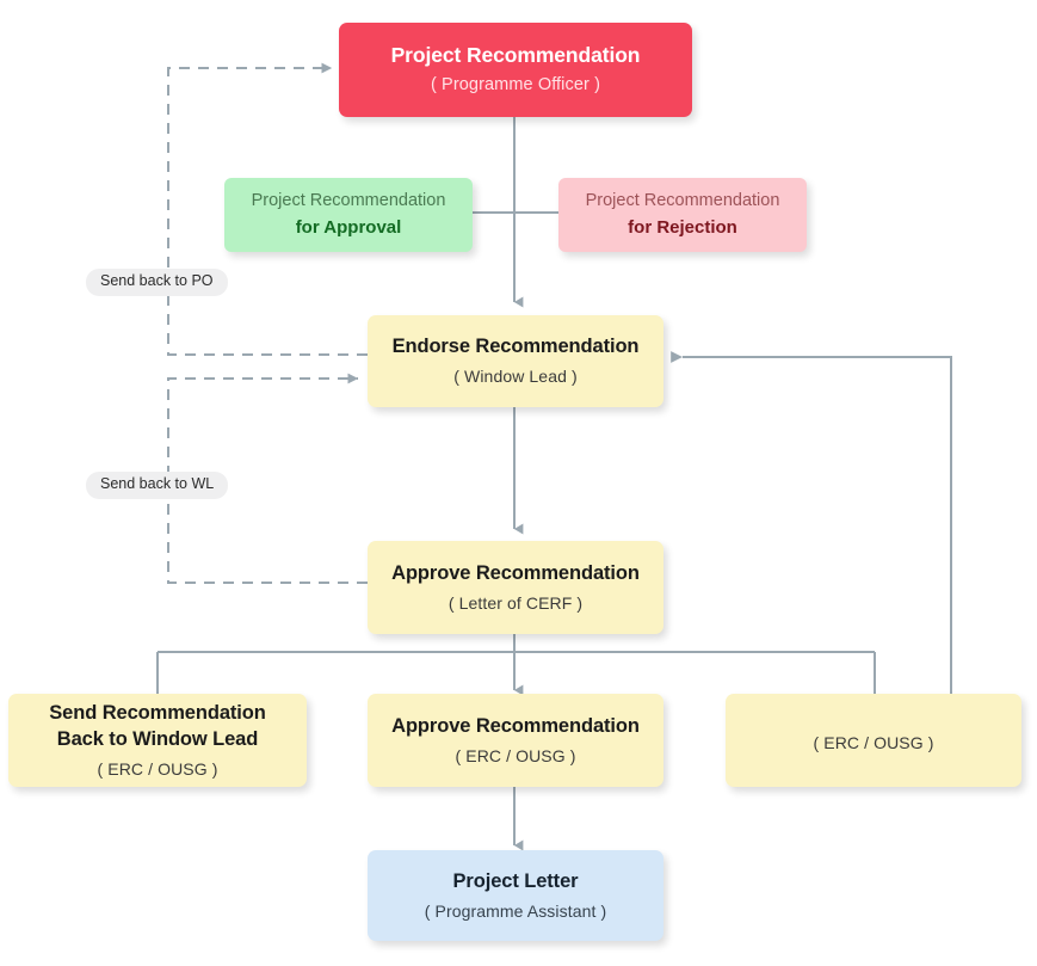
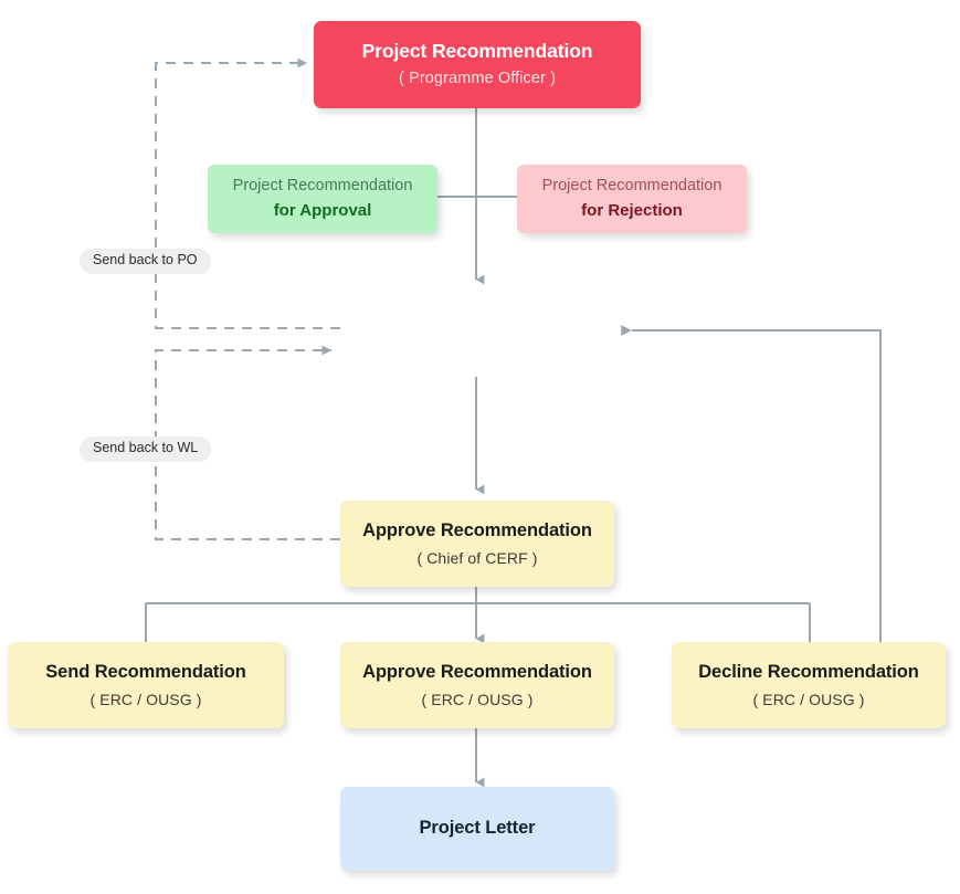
  Project Recommendation
  ( Programme Officer )
  Project Recommendation
  for Approval
  Project Recommendation
  for Rejection
- Endorse Recommendation
- ( Window Lead )
  Approve Recommendation
- ( Letter of CERF )
+ ( Chief of CERF )
  Send Recommendation
- Back to Window Lead
  ( ERC / OUSG )
  Approve Recommendation
  ( ERC / OUSG )
+ Decline Recommendation
  ( ERC / OUSG )
  Project Letter
- ( Programme Assistant )
  Send back to PO
  Send back to WL
